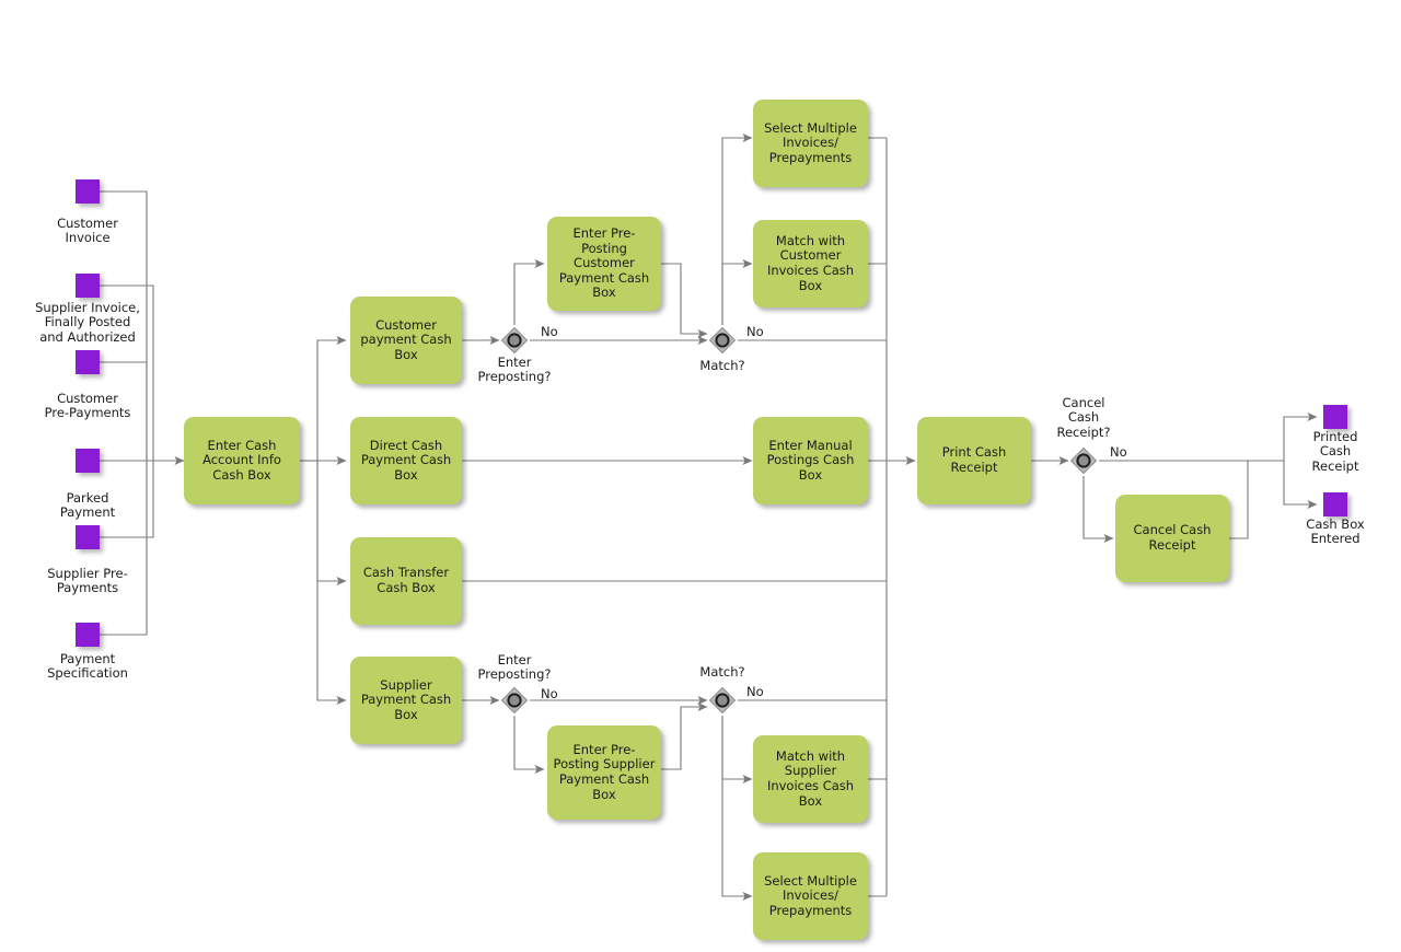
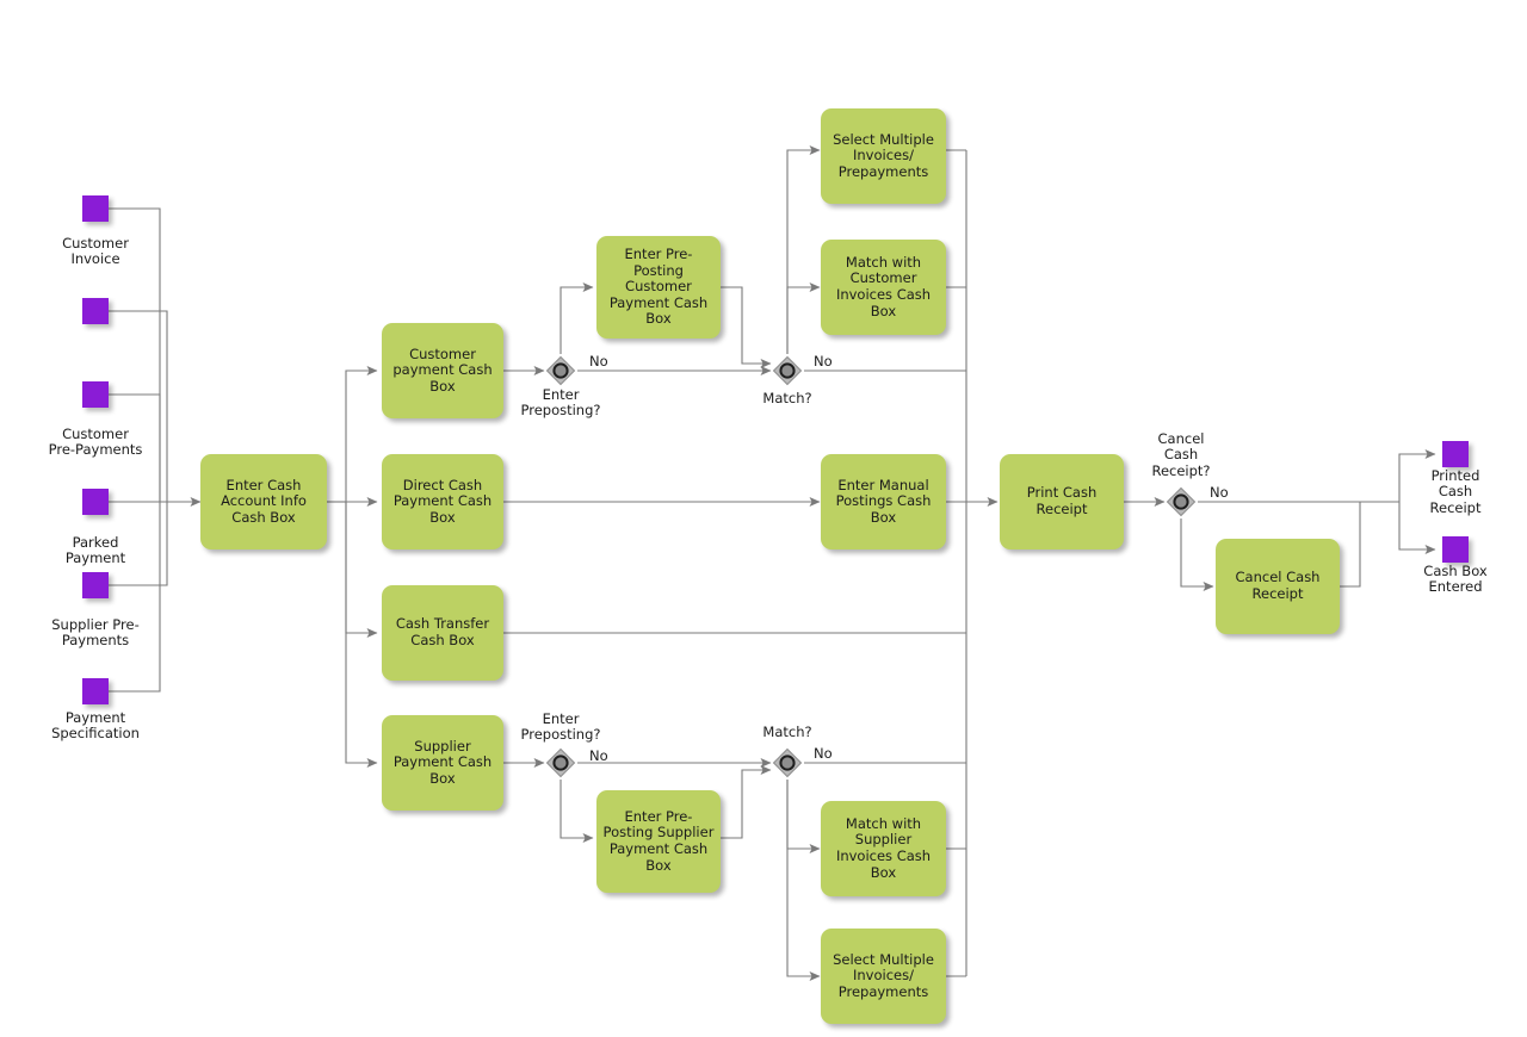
  Customer
  Invoice
- Supplier Invoice,
- Finally Posted
- and Authorized
  Customer
  Pre-Payments
  Parked
  Payment
  Supplier Pre-
  Payments
  Payment
  Specification
  Enter Cash
  Account Info
  Cash Box
  Customer
  payment Cash
  Box
  Direct Cash
  Payment Cash
  Box
  Cash Transfer
  Cash Box
  Supplier
  Payment Cash
  Box
  Enter Pre-
  Posting
  Customer
  Payment Cash
  Box
  Enter Pre-
  Posting Supplier
  Payment Cash
  Box
  Select Multiple
  Invoices/
  Prepayments
  Match with
  Customer
  Invoices Cash
  Box
  Enter Manual
  Postings Cash
  Box
  Match with
  Supplier
  Invoices Cash
  Box
  Select Multiple
  Invoices/
  Prepayments
  Print Cash
  Receipt
  Cancel Cash
  Receipt
  Enter
  Preposting?
  No
  Match?
  No
  Enter
  Preposting?
  No
  Match?
  No
  Cancel
  Cash
  Receipt?
  No
  Printed
  Cash
  Receipt
  Cash Box
  Entered
